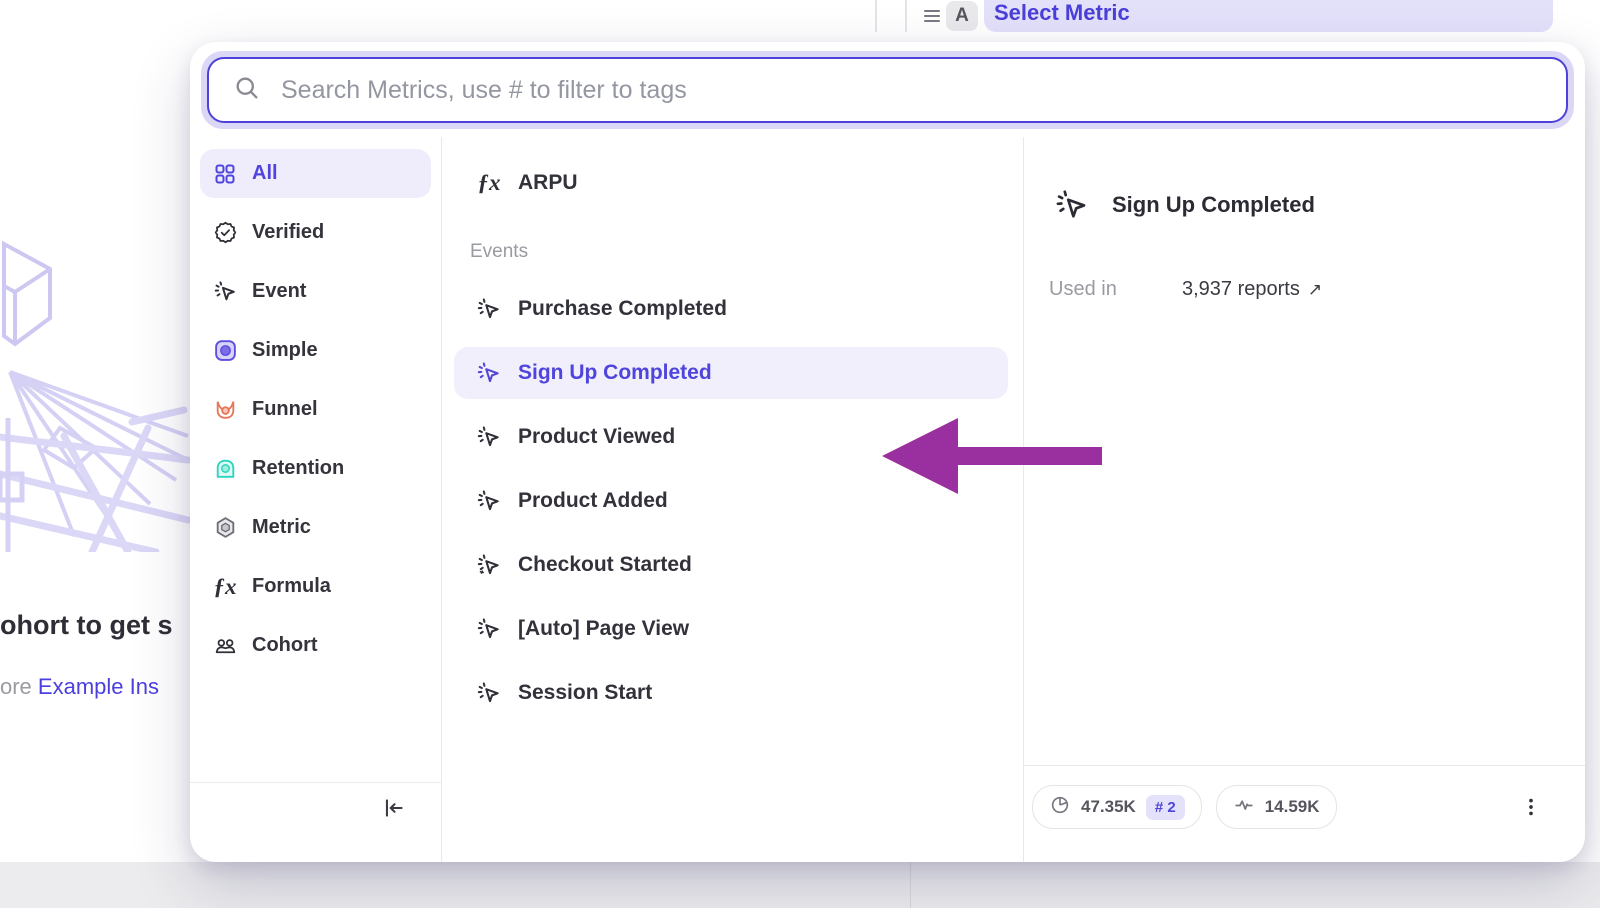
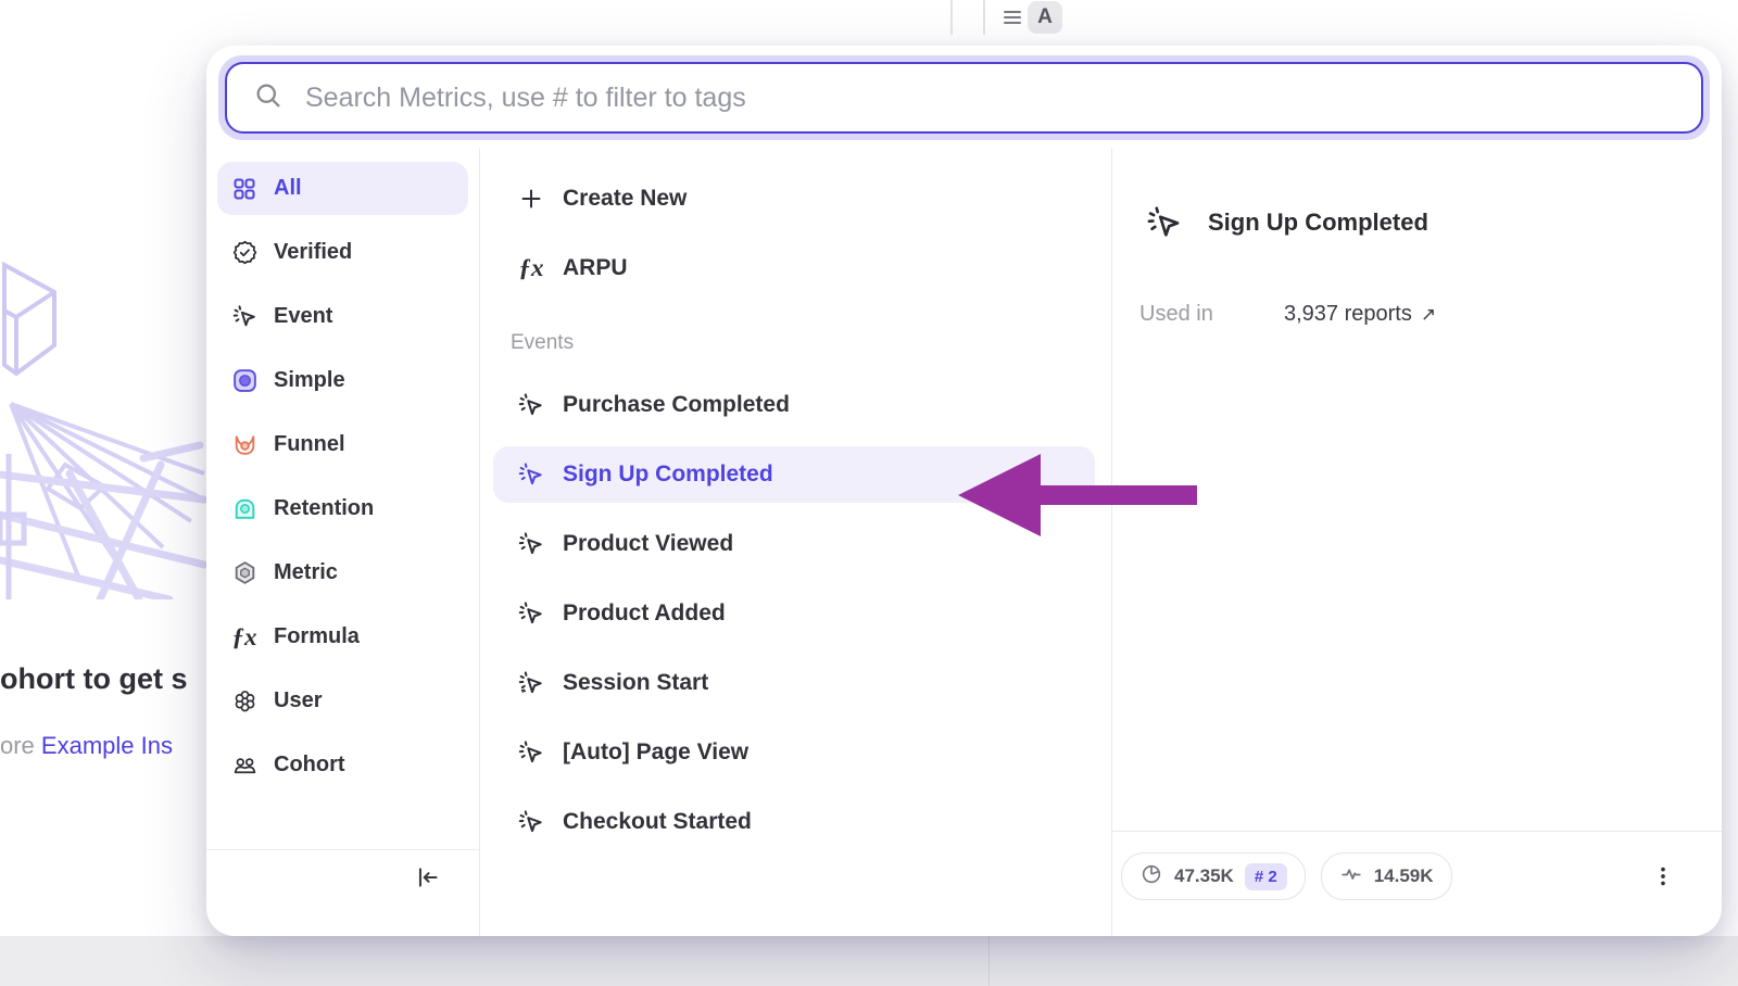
  A
- Select Metric
  ohort to get s
  ore Example Ins
  Search Metrics, use # to filter to tags
  All
  Verified
  Event
  Simple
  Funnel
  Retention
  Metric
  ƒx
  Formula
+ User
  Cohort
+ Create New
  ƒx
  ARPU
  Events
  Purchase Completed
  Sign Up Completed
  Product Viewed
  Product Added
- Checkout Started
+ Session Start
  [Auto] Page View
- Session Start
+ Checkout Started
  Sign Up Completed
  Used in
  3,937 reports
  ↗
  47.35K
  # 2
  14.59K
